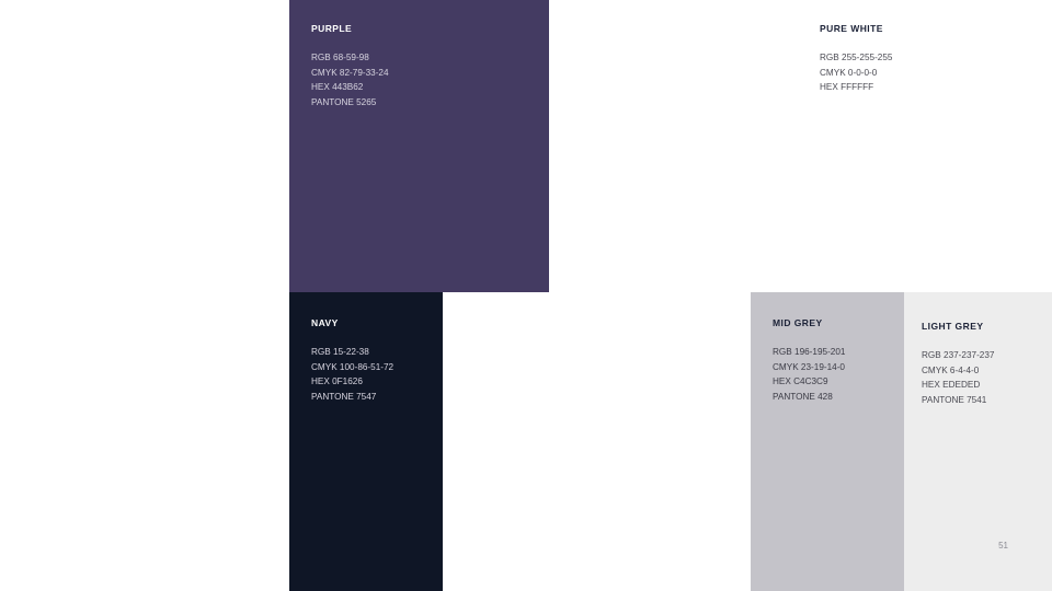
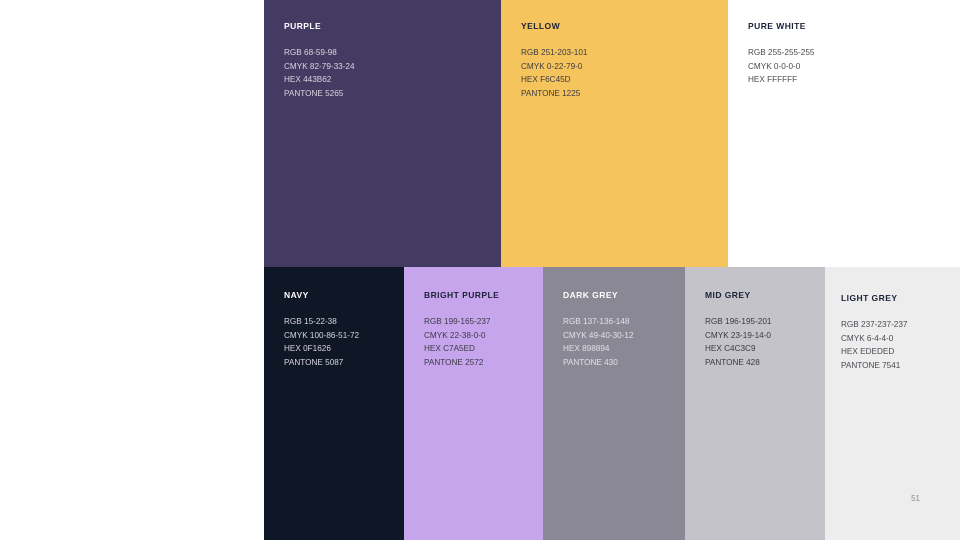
  PURPLE
  RGB 68-59-98
  CMYK 82-79-33-24
  HEX 443B62
  PANTONE 5265
+ YELLOW
+ RGB 251-203-101
+ CMYK 0-22-79-0
+ HEX F6C45D
+ PANTONE 1225
  PURE WHITE
  RGB 255-255-255
  CMYK 0-0-0-0
  HEX FFFFFF
  NAVY
  RGB 15-22-38
  CMYK 100-86-51-72
  HEX 0F1626
- PANTONE 7547
+ PANTONE 5087
+ BRIGHT PURPLE
+ RGB 199-165-237
+ CMYK 22-38-0-0
+ HEX C7A5ED
+ PANTONE 2572
+ DARK GREY
+ RGB 137-136-148
+ CMYK 49-40-30-12
+ HEX 898894
+ PANTONE 430
  MID GREY
  RGB 196-195-201
  CMYK 23-19-14-0
  HEX C4C3C9
  PANTONE 428
  LIGHT GREY
  RGB 237-237-237
  CMYK 6-4-4-0
  HEX EDEDED
  PANTONE 7541
  51
